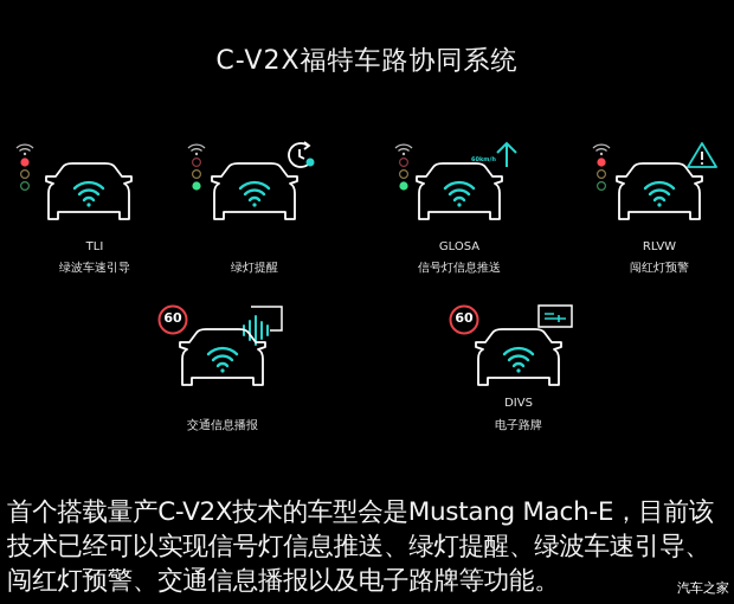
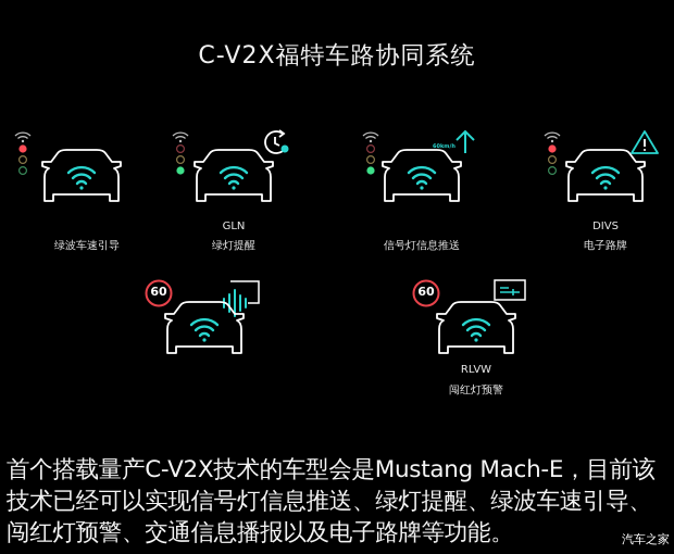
  C-V2X福特车路协同系统
- TLI
  绿波车速引导
+ GLN
  绿灯提醒
- GLOSA
  信号灯信息推送
- RLVW
+ DIVS
- 闯红灯预警
+ 电子路牌
  60
- 交通信息播报
  60
- DIVS
+ RLVW
- 电子路牌
+ 闯红灯预警
  首个搭载量产C-V2X技术的车型会是Mustang Mach-E，目前该技术已经可以实现信号灯信息推送、绿灯提醒、绿波车速引导、闯红灯预警、交通信息播报以及电子路牌等功能。
  汽车之家
